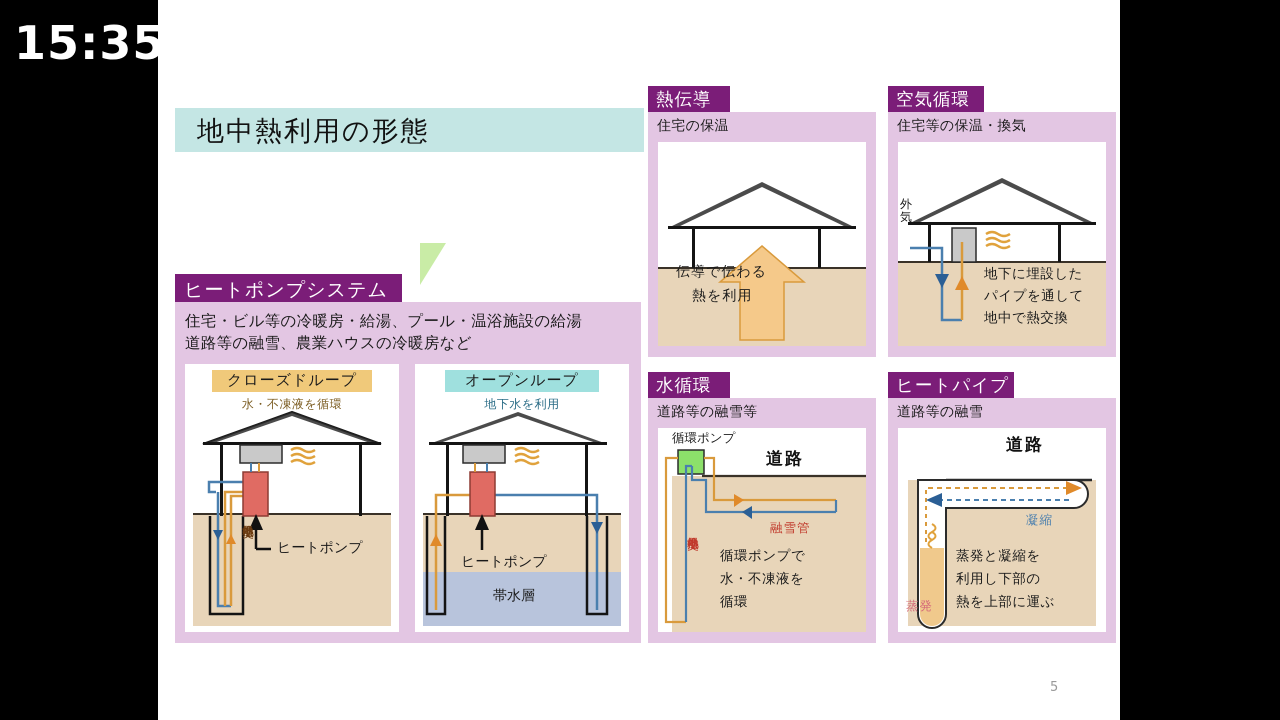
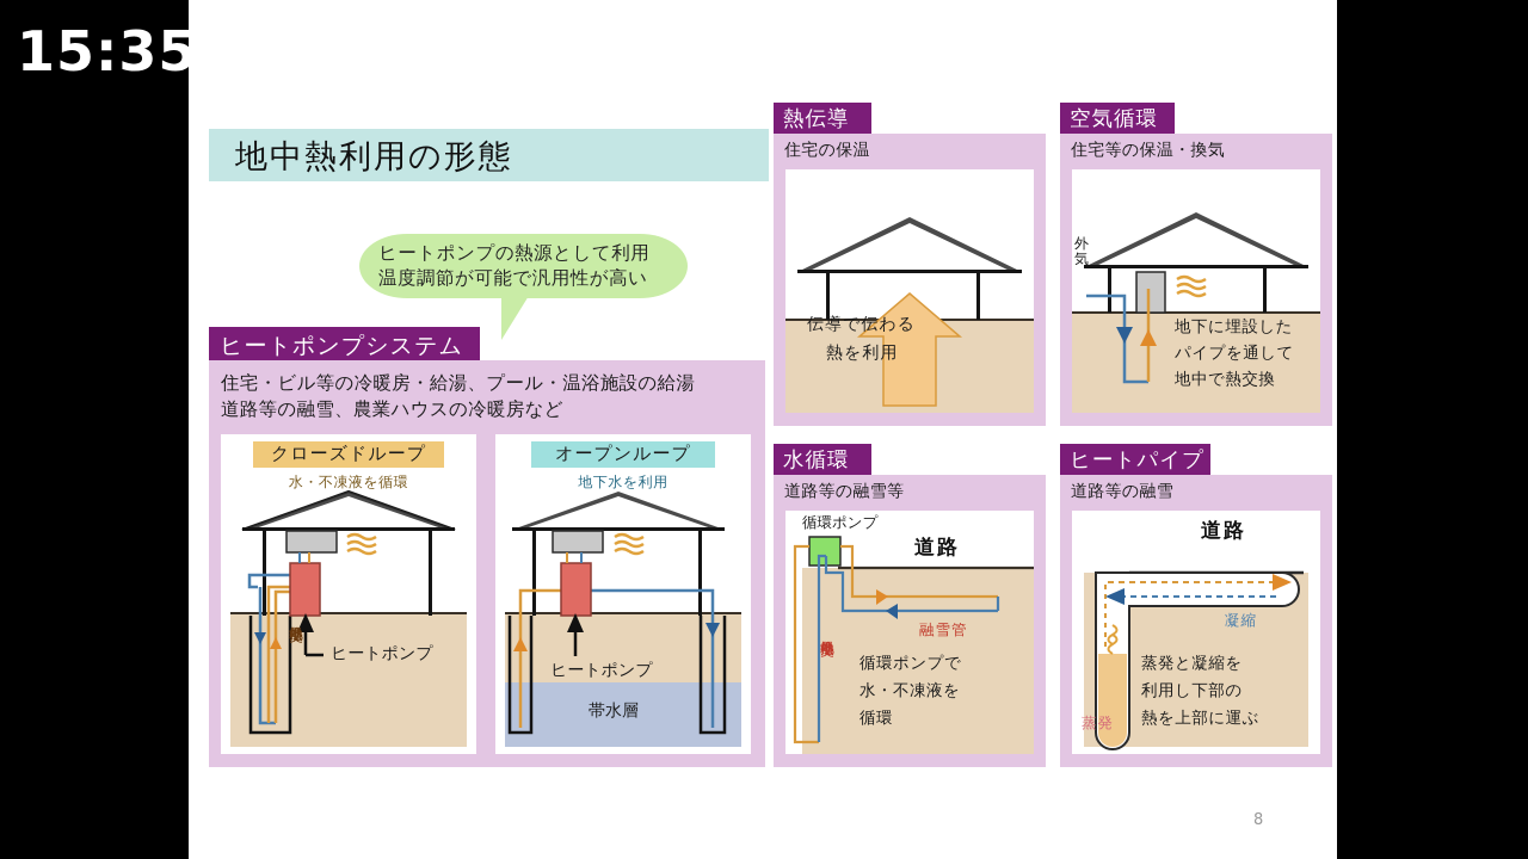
  15:35
  地中熱利用の形態
+ ヒートポンプの熱源として利用
+ 温度調節が可能で汎用性が高い
  ヒートポンプシステム
  住宅・ビル等の冷暖房・給湯、プール・温浴施設の給湯
  道路等の融雪、農業ハウスの冷暖房など
  クローズドループ
  水・不凍液を循環
  ヒートポンプ
  オープンループ
  地下水を利用
  ヒートポンプ
  帯水層
  熱伝導
  住宅の保温
  伝導で伝わる
  熱を利用
  空気循環
  住宅等の保温・換気
  外気
  地下に埋設した
  パイプを通して
  地中で熱交換
  水循環
  道路等の融雪等
  循環ポンプ
  道路
  融雪管
  循環ポンプで
  水・不凍液を
  循環
  ヒートパイプ
  道路等の融雪
  道路
  凝縮
  蒸発
  蒸発と凝縮を
  利用し下部の
  熱を上部に運ぶ
- 5
+ 8
